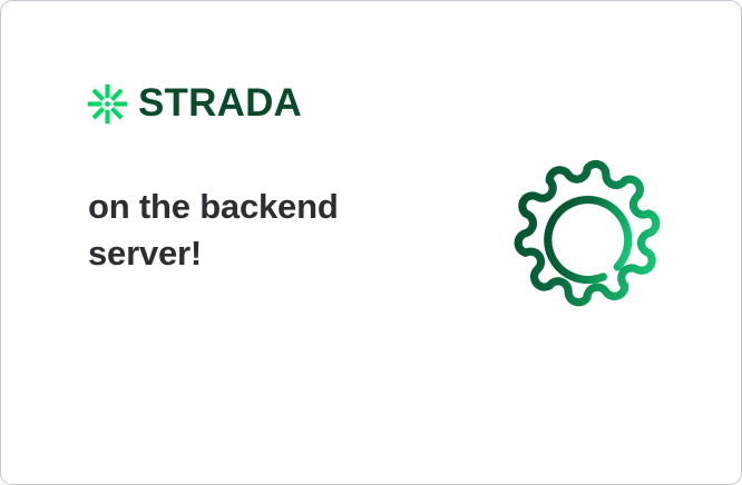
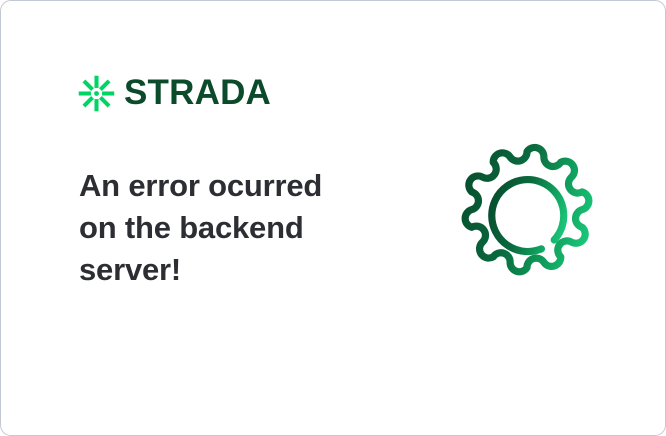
  STRADA
+ An error ocurred
  on the backend
  server!
